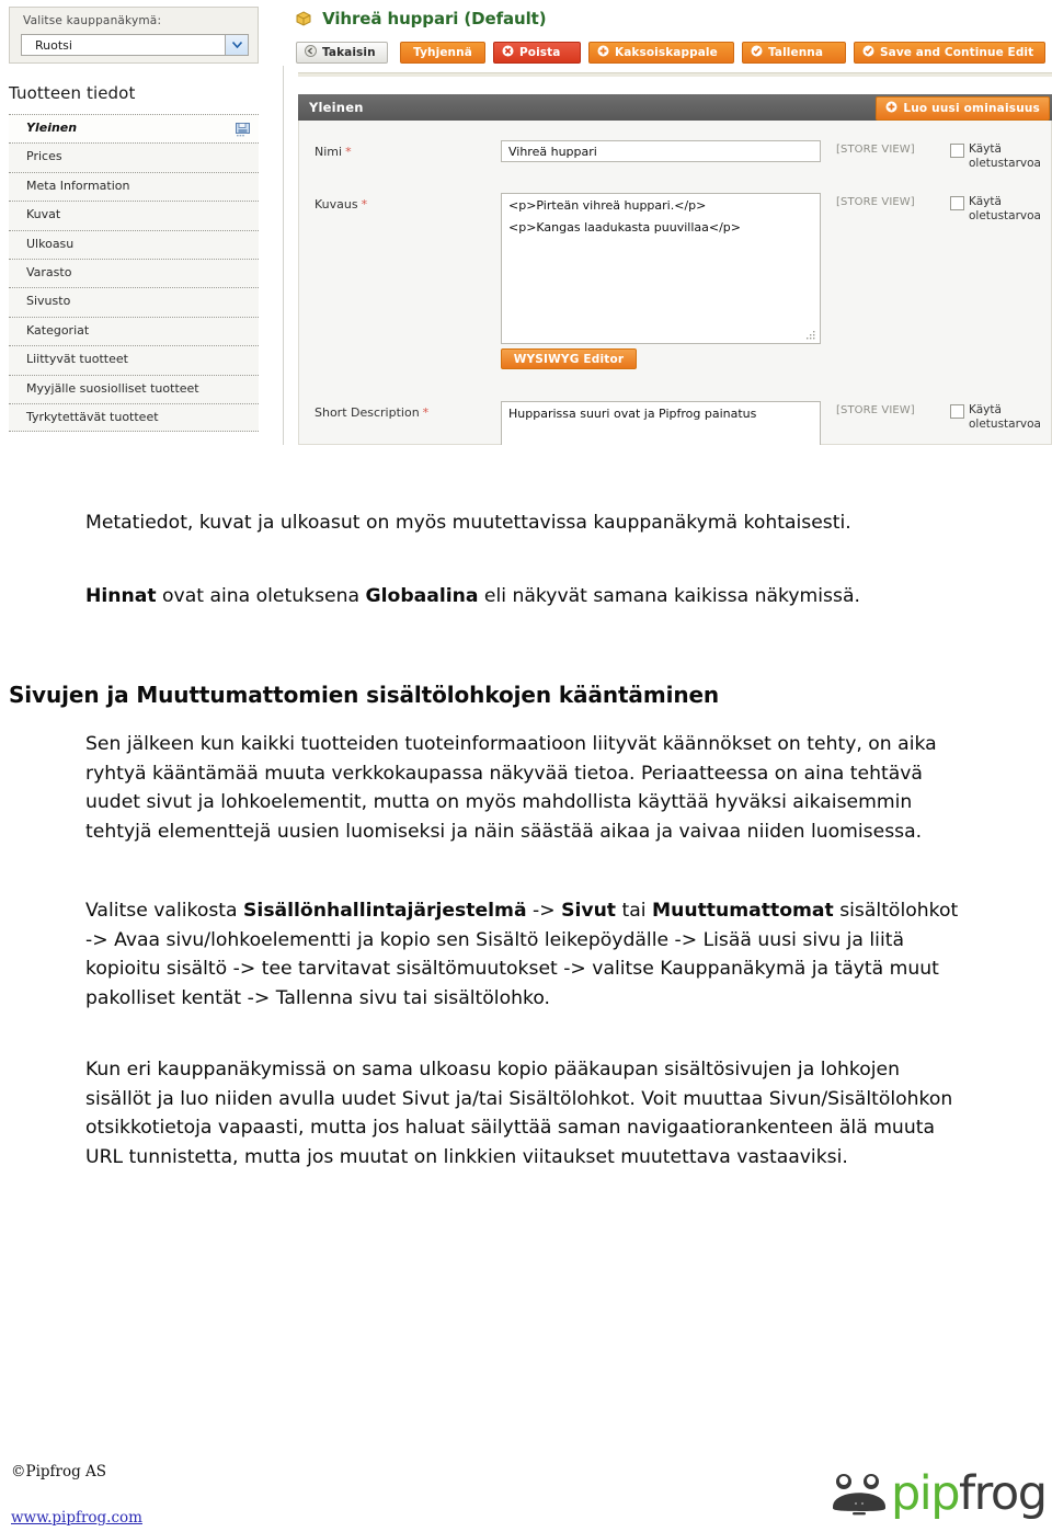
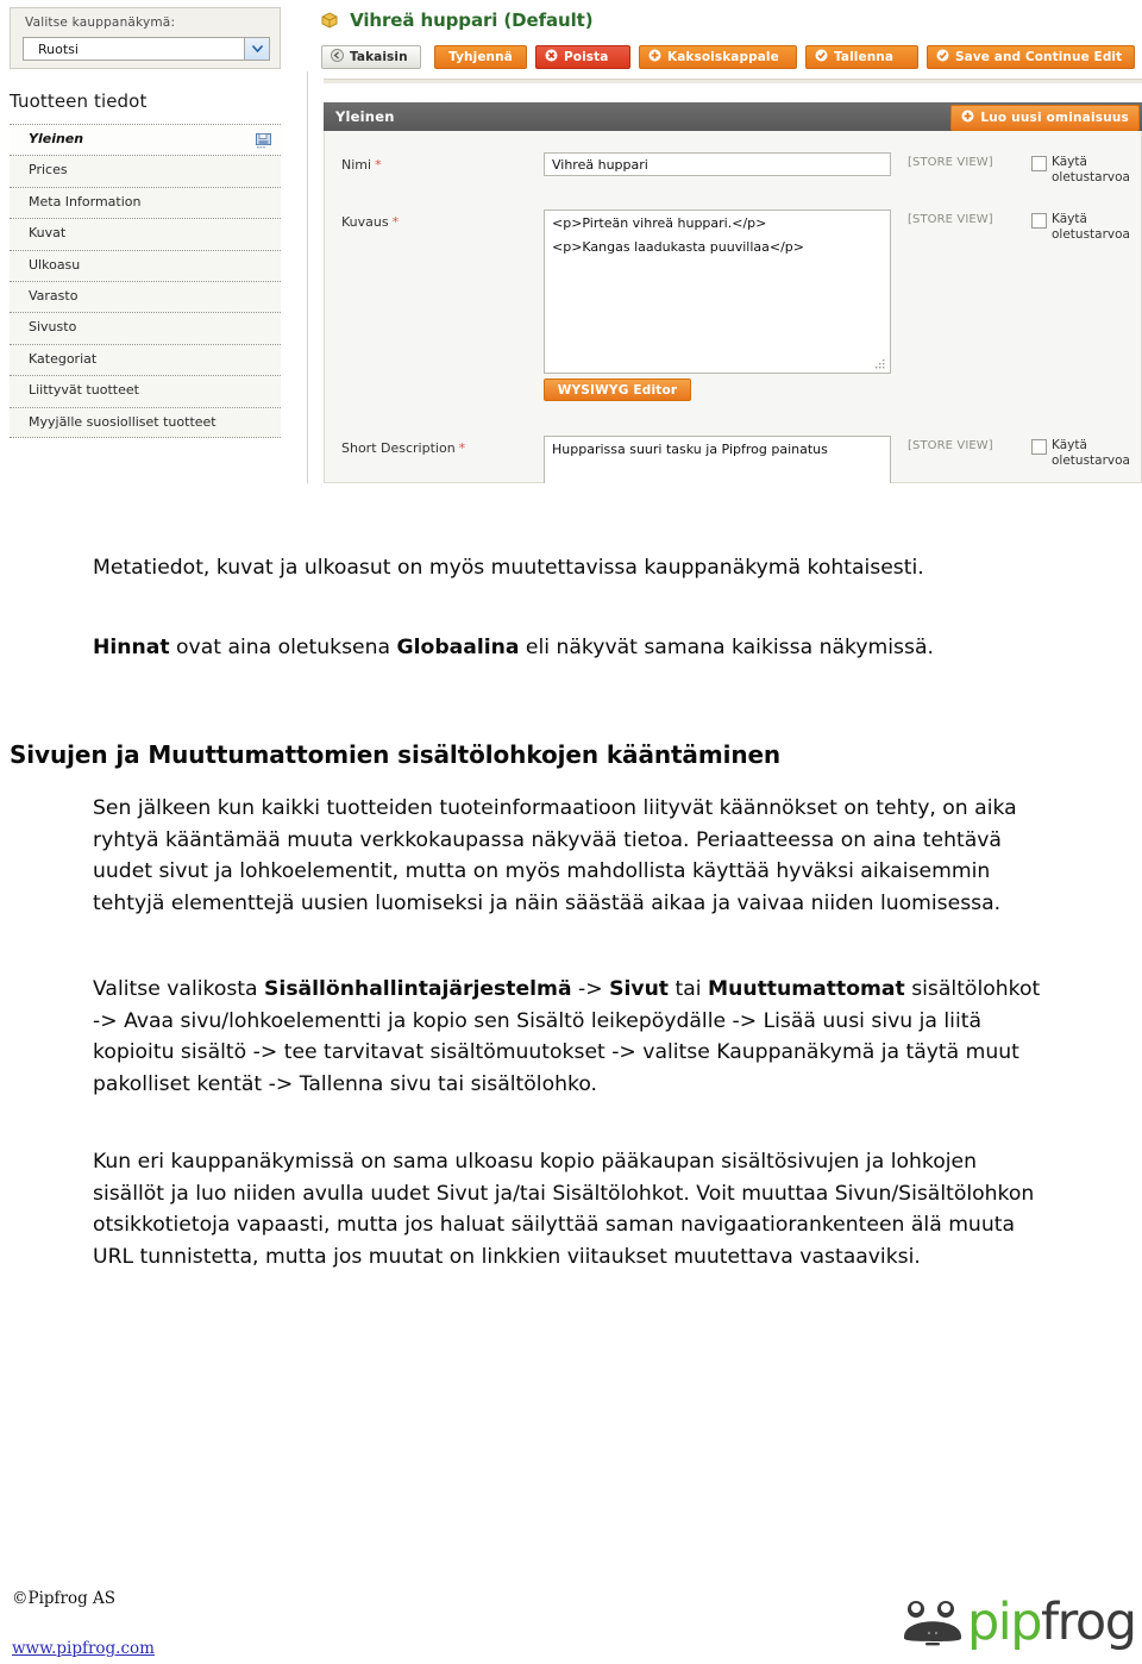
  Valitse kauppanäkymä:
  Ruotsi
  Tuotteen tiedot
  Yleinen
  Prices
  Meta Information
  Kuvat
  Ulkoasu
  Varasto
  Sivusto
  Kategoriat
  Liittyvät tuotteet
  Myyjälle suosiolliset tuotteet
- Tyrkytettävät tuotteet
  Vihreä huppari (Default)
  Takaisin
  Tyhjennä
  Poista
  Kaksoiskappale
  Tallenna
  Save and Continue Edit
  Yleinen
  Luo uusi ominaisuus
  Nimi *
  Vihreä huppari
  [STORE VIEW]
  Käytä oletustarvoa
  Kuvaus *
  <p>Pirteän vihreä huppari.</p>
  <p>Kangas laadukasta puuvillaa</p>
  WYSIWYG Editor
  [STORE VIEW]
  Käytä oletustarvoa
  Short Description *
- Hupparissa suuri ovat ja Pipfrog painatus
+ Hupparissa suuri tasku ja Pipfrog painatus
  [STORE VIEW]
  Käytä oletustarvoa
  Metatiedot, kuvat ja ulkoasut on myös muutettavissa kauppanäkymä kohtaisesti.
  Hinnat ovat aina oletuksena Globaalina eli näkyvät samana kaikissa näkymissä.
  Sivujen ja Muuttumattomien sisältölohkojen kääntäminen
  Sen jälkeen kun kaikki tuotteiden tuoteinformaatioon liityvät käännökset on tehty, on aika ryhtyä kääntämää muuta verkkokaupassa näkyvää tietoa. Periaatteessa on aina tehtävä uudet sivut ja lohkoelementit, mutta on myös mahdollista käyttää hyväksi aikaisemmin tehtyjä elementtejä uusien luomiseksi ja näin säästää aikaa ja vaivaa niiden luomisessa.
  Valitse valikosta Sisällönhallintajärjestelmä -> Sivut tai Muuttumattomat sisältölohkot -> Avaa sivu/lohkoelementti ja kopio sen Sisältö leikepöydälle -> Lisää uusi sivu ja liitä kopioitu sisältö -> tee tarvitavat sisältömuutokset -> valitse Kauppanäkymä ja täytä muut pakolliset kentät -> Tallenna sivu tai sisältölohko.
  Kun eri kauppanäkymissä on sama ulkoasu kopio pääkaupan sisältösivujen ja lohkojen sisällöt ja luo niiden avulla uudet Sivut ja/tai Sisältölohkot. Voit muuttaa Sivun/Sisältölohkon otsikkotietoja vapaasti, mutta jos haluat säilyttää saman navigaatiorankenteen älä muuta URL tunnistetta, mutta jos muutat on linkkien viitaukset muutettava vastaaviksi.
  ©Pipfrog AS
  www.pipfrog.com
  pipfrog
